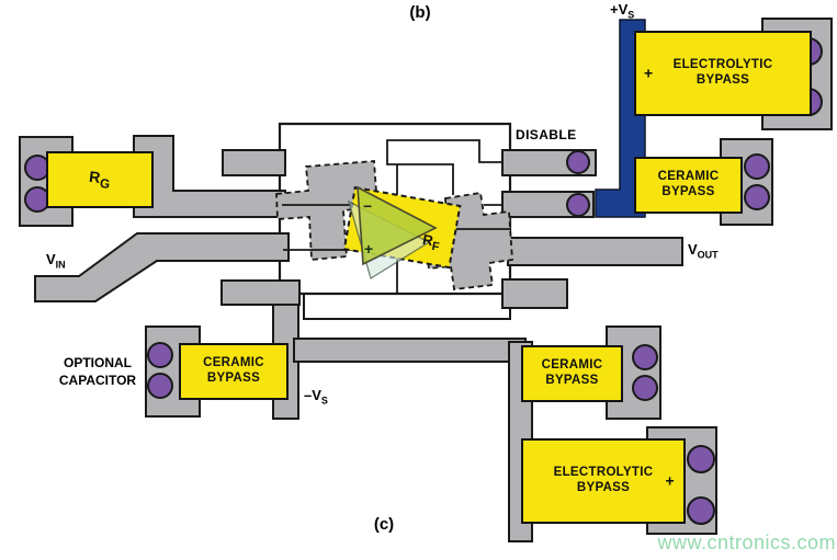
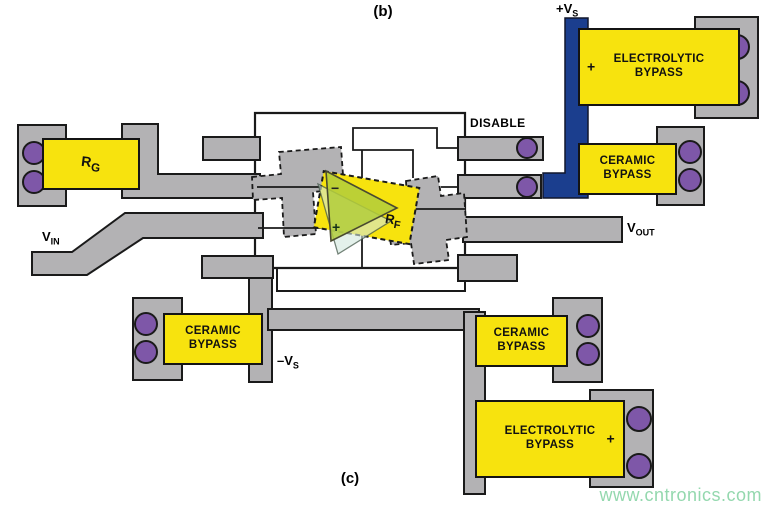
  +
  ELECTROLYTIC
  BYPASS
  CERAMIC
  BYPASS
  CERAMIC
  BYPASS
  CERAMIC
  BYPASS
  ELECTROLYTIC
  BYPASS
  +
  −
  +
  (b)
  +VS
  DISABLE
  VIN
  VOUT
  –VS
- OPTIONAL
- CAPACITOR
  (c)
  www.cntronics.com
